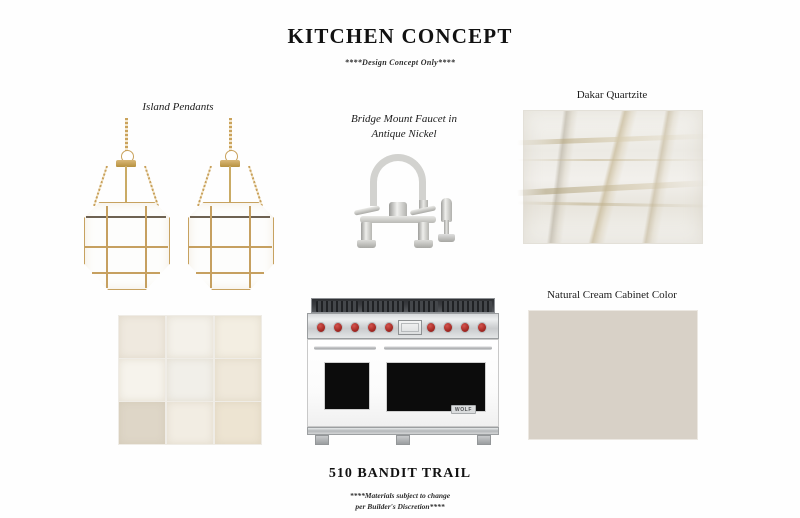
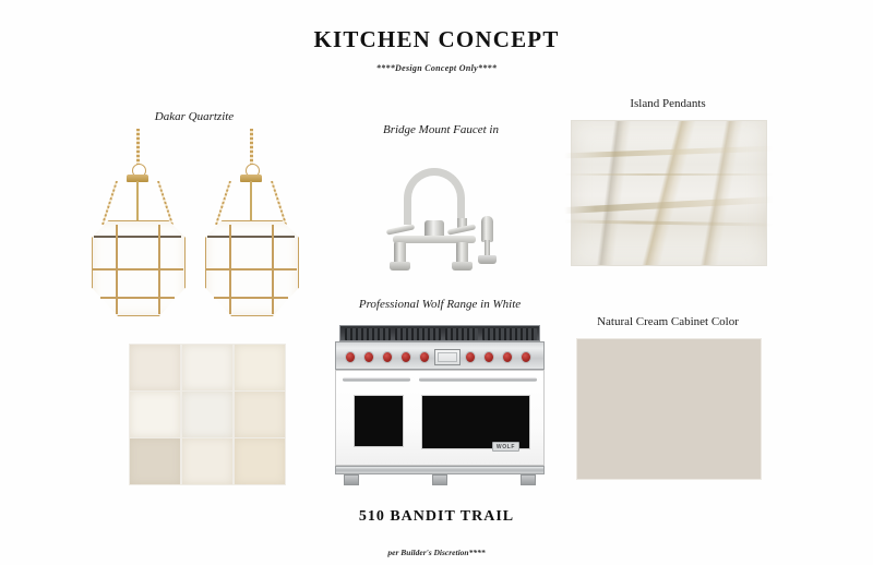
  KITCHEN CONCEPT
  ****Design Concept Only****
- Island Pendants
+ Dakar Quartzite
  Bridge Mount Faucet in
- Antique Nickel
- Dakar Quartzite
+ Island Pendants
+ Professional Wolf Range in White
  Natural Cream Cabinet Color
  510 BANDIT TRAIL
- ****Materials subject to change
  per Builder's Discretion****
